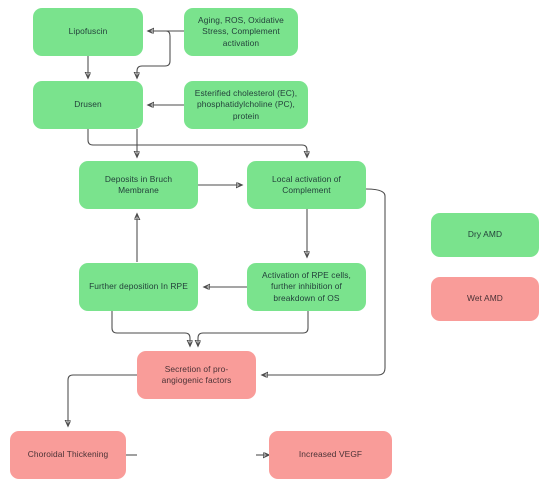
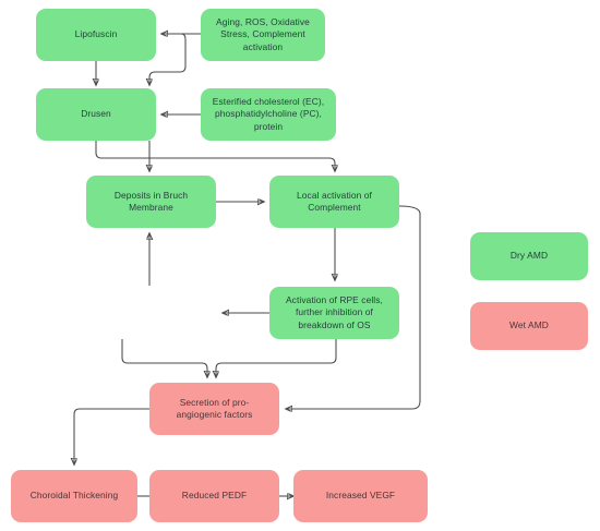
  Lipofuscin
  Aging, ROS, Oxidative Stress, Complement activation
  Drusen
  Esterified cholesterol (EC), phosphatidylcholine (PC), protein
  Deposits in Bruch Membrane
  Local activation of Complement
- Further deposition In RPE
  Activation of RPE cells, further inhibition of breakdown of OS
  Secretion of pro-angiogenic factors
  Choroidal Thickening
+ Reduced PEDF
  Increased VEGF
  Dry AMD
  Wet AMD
